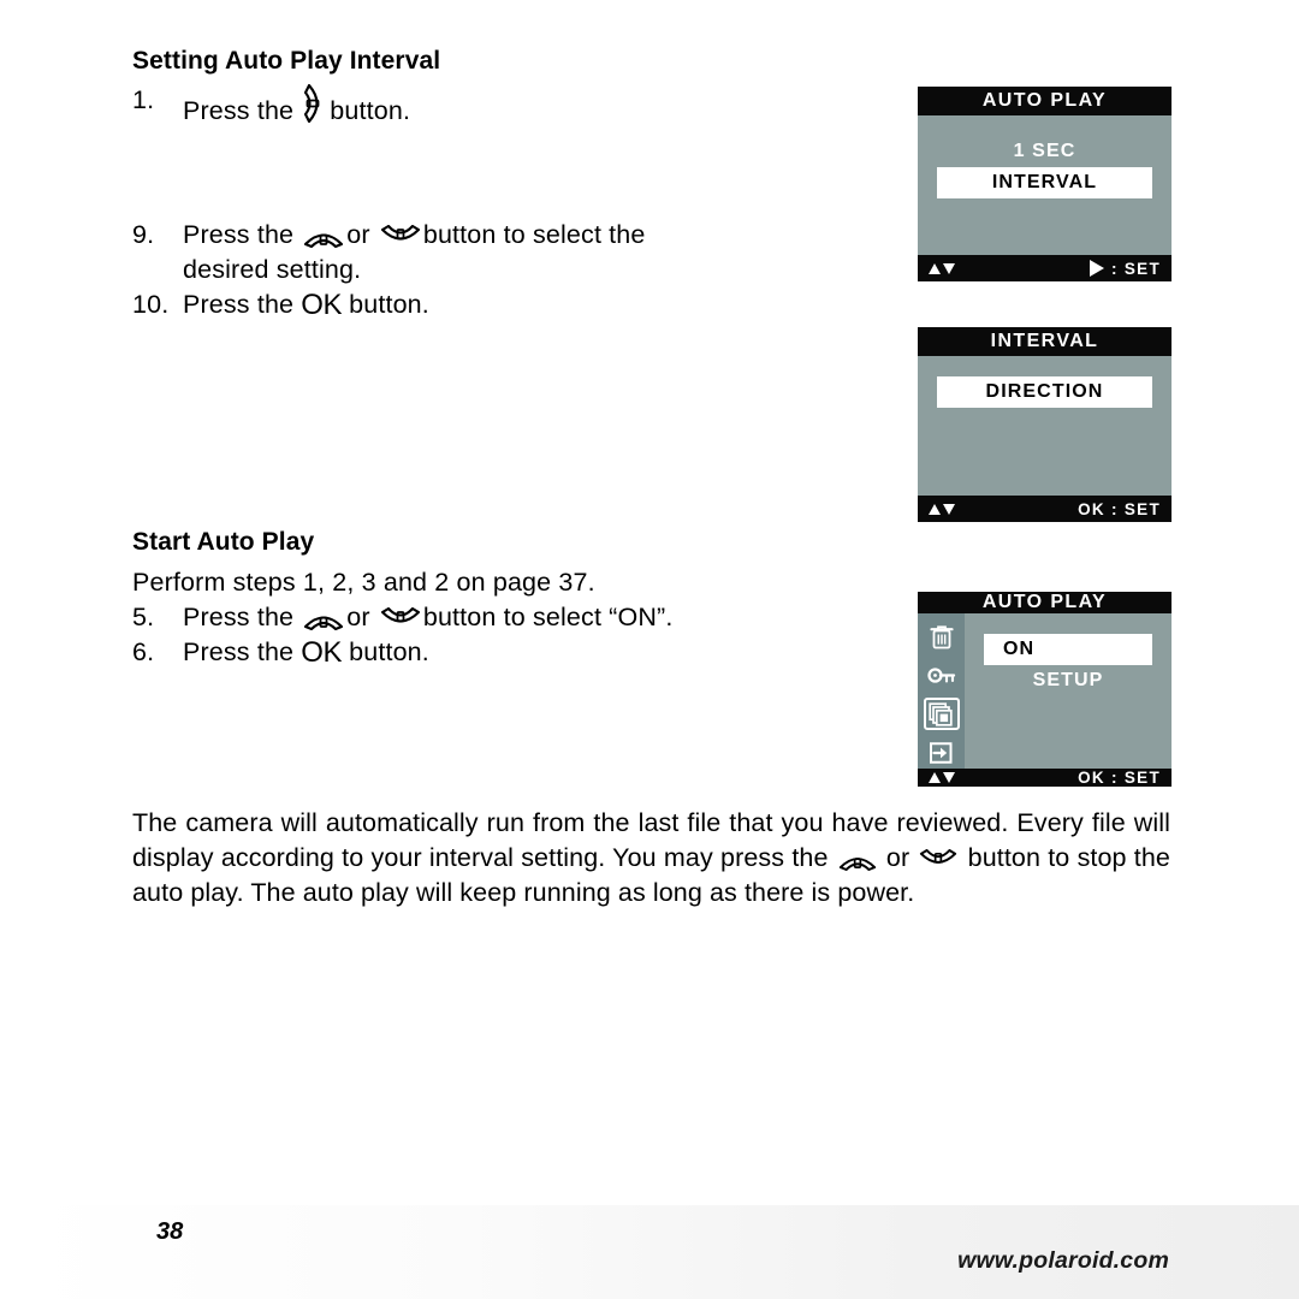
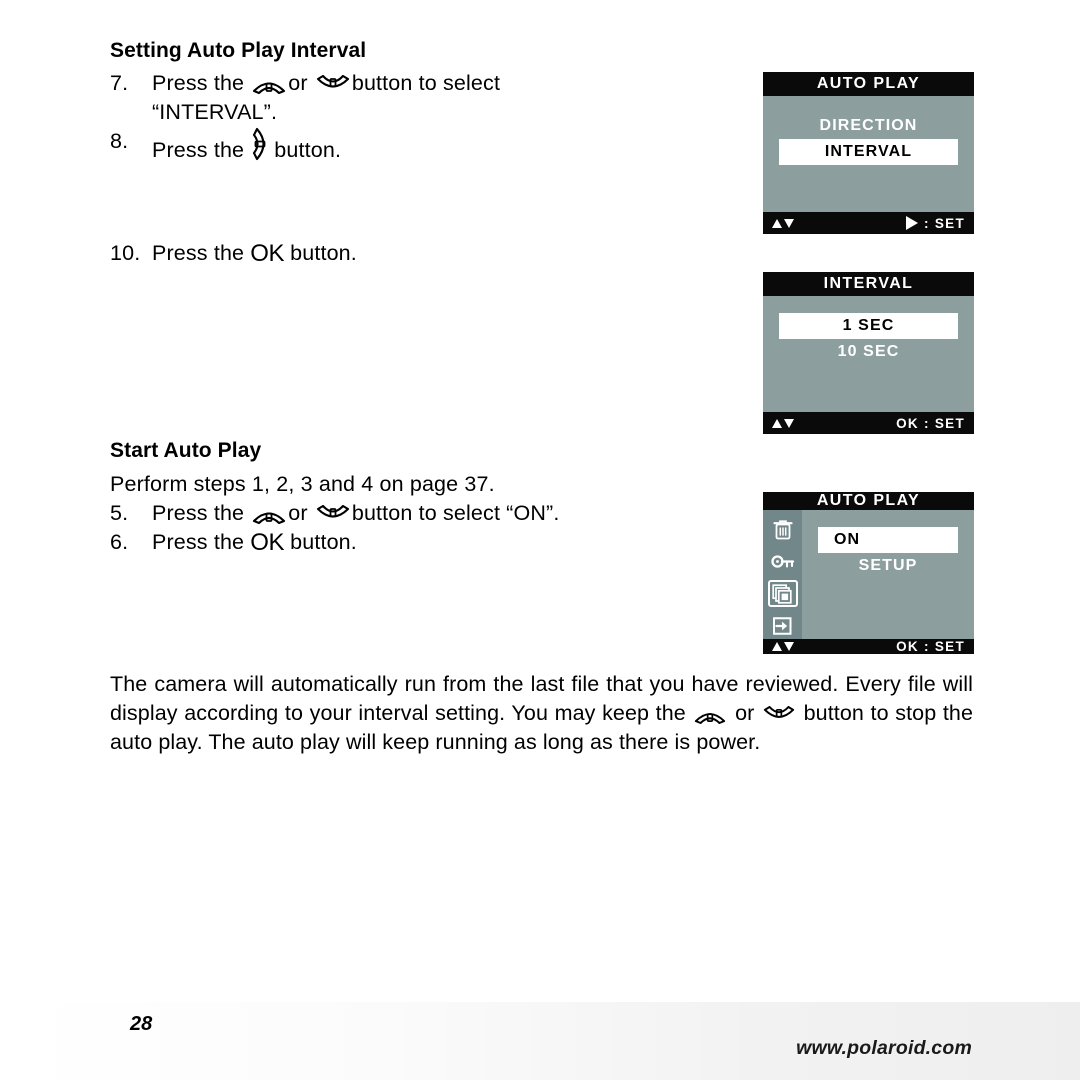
  Setting Auto Play Interval
+ 7.
+ Press the or button to select
+ “INTERVAL”.
- 1.
+ 8.
  Press the button.
- 9.
- Press the or button to select the
- desired setting.
  10.
  Press the OK button.
  Start Auto Play
- Perform steps 1, 2, 3 and 2 on page 37.
+ Perform steps 1, 2, 3 and 4 on page 37.
  5.
  Press the or button to select “ON”.
  6.
  Press the OK button.
- The camera will automatically run from the last file that you have reviewed. Every file will display according to your interval setting. You may press the or button to stop the auto play. The auto play will keep running as long as there is power.
+ The camera will automatically run from the last file that you have reviewed. Every file will display according to your interval setting. You may keep the or button to stop the auto play. The auto play will keep running as long as there is power.
  AUTO PLAY
- 1 SEC
+ DIRECTION
  INTERVAL
  : SET
  INTERVAL
- DIRECTION
+ 1 SEC
+ 10 SEC
  OK : SET
  AUTO PLAY
  ON
  SETUP
  OK : SET
- 38
+ 28
  www.polaroid.com
